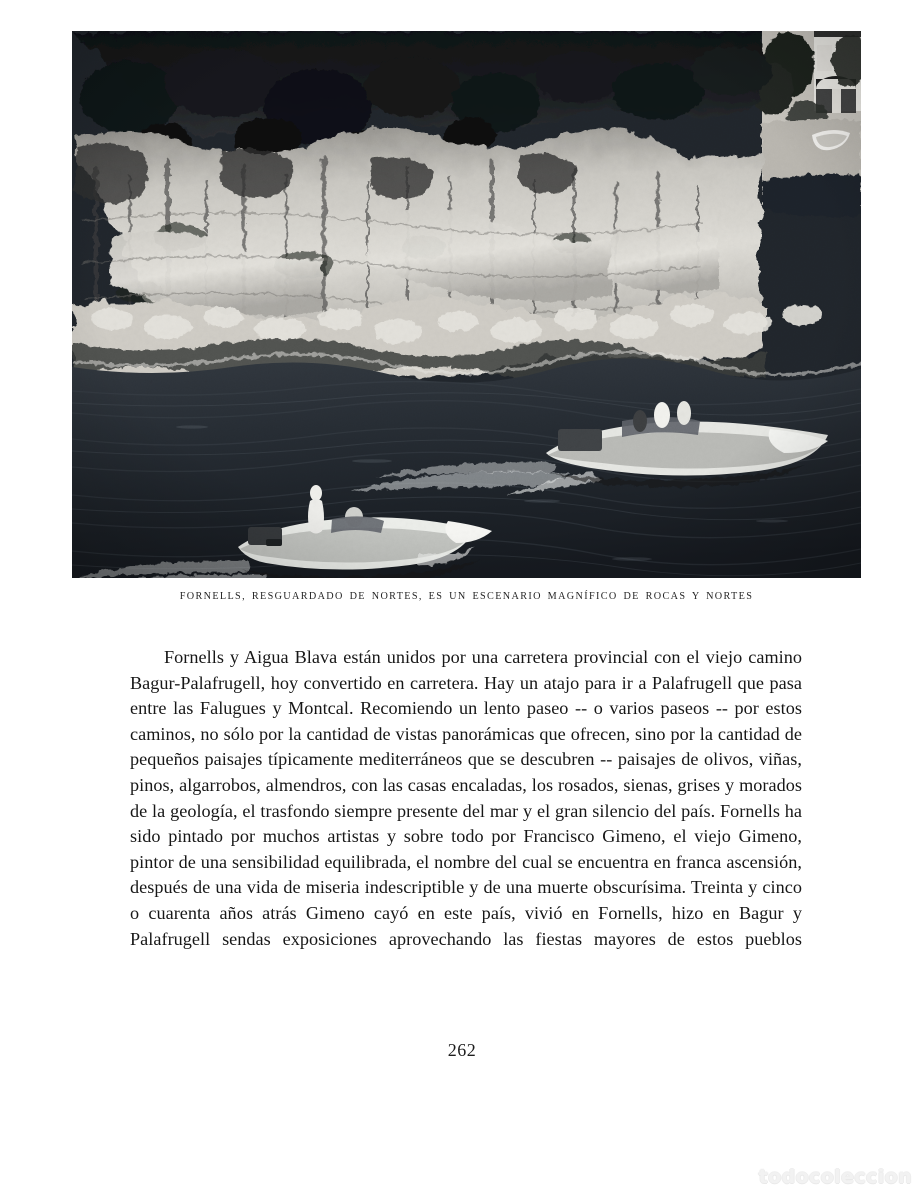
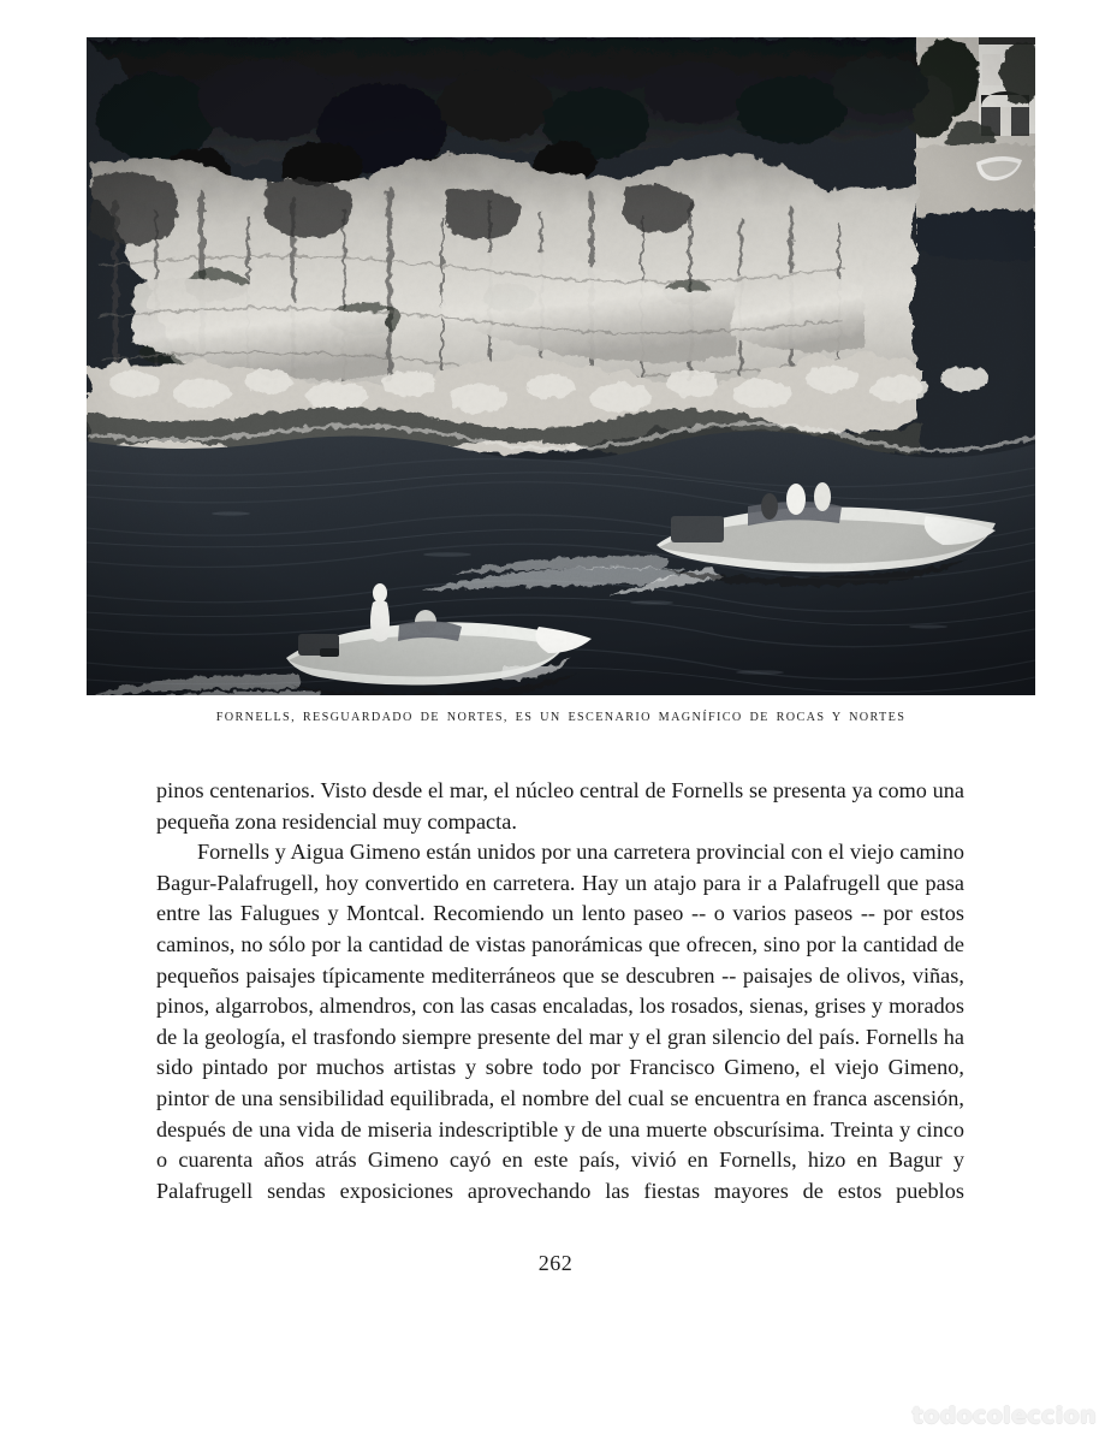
  FORNELLS, RESGUARDADO DE NORTES, ES UN ESCENARIO MAGNÍFICO DE ROCAS Y NORTES
+ pinos centenarios. Visto desde el mar, el núcleo central de Fornells se presenta ya como una pequeña zona residencial muy compacta.
- Fornells y Aigua Blava están unidos por una carretera provincial con el viejo camino Bagur-Palafrugell, hoy convertido en carretera. Hay un atajo para ir a Palafrugell que pasa entre las Falugues y Montcal. Recomiendo un lento paseo -- o varios paseos -- por estos caminos, no sólo por la cantidad de vistas panorámicas que ofrecen, sino por la cantidad de pequeños paisajes típicamente mediterráneos que se descubren -- paisajes de olivos, viñas, pinos, algarrobos, almendros, con las casas encaladas, los rosados, sienas, grises y morados de la geología, el trasfondo siempre presente del mar y el gran silencio del país. Fornells ha sido pintado por muchos artistas y sobre todo por Francisco Gimeno, el viejo Gimeno, pintor de una sensibilidad equilibrada, el nombre del cual se encuentra en franca ascensión, después de una vida de miseria indescriptible y de una muerte obscurísima. Treinta y cinco o cuarenta años atrás Gimeno cayó en este país, vivió en Fornells, hizo en Bagur y Palafrugell sendas exposiciones aprovechando las fiestas mayores de estos pueblos
+ Fornells y Aigua Gimeno están unidos por una carretera provincial con el viejo camino Bagur-Palafrugell, hoy convertido en carretera. Hay un atajo para ir a Palafrugell que pasa entre las Falugues y Montcal. Recomiendo un lento paseo -- o varios paseos -- por estos caminos, no sólo por la cantidad de vistas panorámicas que ofrecen, sino por la cantidad de pequeños paisajes típicamente mediterráneos que se descubren -- paisajes de olivos, viñas, pinos, algarrobos, almendros, con las casas encaladas, los rosados, sienas, grises y morados de la geología, el trasfondo siempre presente del mar y el gran silencio del país. Fornells ha sido pintado por muchos artistas y sobre todo por Francisco Gimeno, el viejo Gimeno, pintor de una sensibilidad equilibrada, el nombre del cual se encuentra en franca ascensión, después de una vida de miseria indescriptible y de una muerte obscurísima. Treinta y cinco o cuarenta años atrás Gimeno cayó en este país, vivió en Fornells, hizo en Bagur y Palafrugell sendas exposiciones aprovechando las fiestas mayores de estos pueblos
  262
